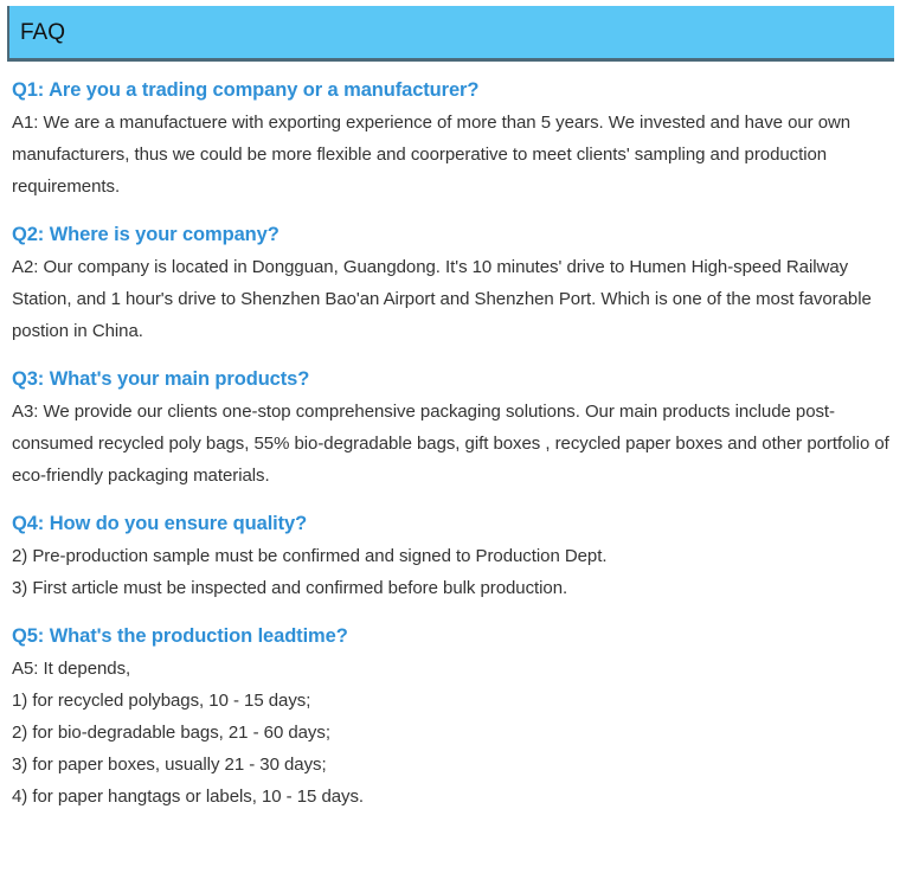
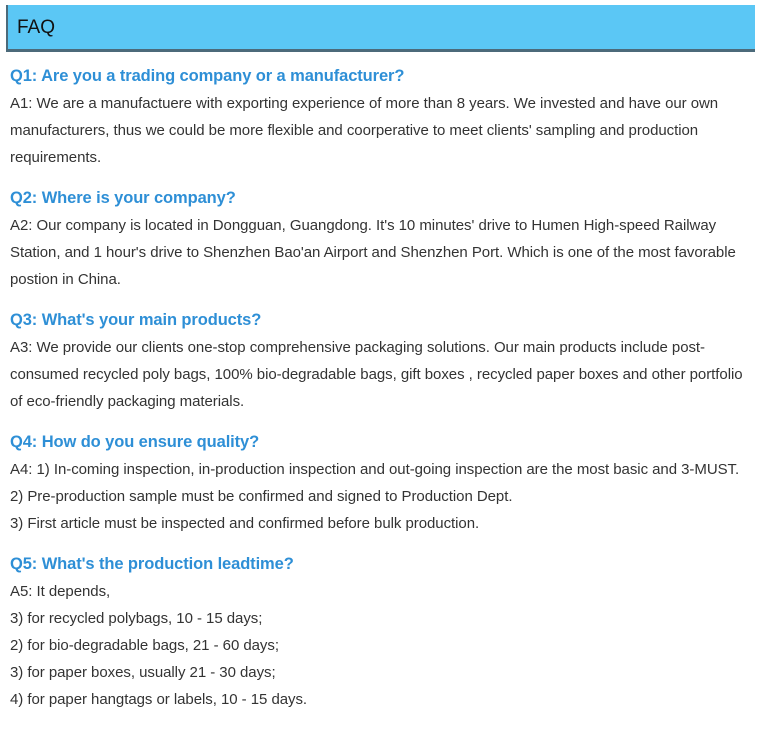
  FAQ
  Q1: Are you a trading company or a manufacturer?
- A1: We are a manufactuere with exporting experience of more than 5 years. We invested and have our own manufacturers, thus we could be more flexible and coorperative to meet clients' sampling and production requirements.
+ A1: We are a manufactuere with exporting experience of more than 8 years. We invested and have our own manufacturers, thus we could be more flexible and coorperative to meet clients' sampling and production requirements.
  Q2: Where is your company?
  A2: Our company is located in Dongguan, Guangdong. It's 10 minutes' drive to Humen High-speed Railway Station, and 1 hour's drive to Shenzhen Bao'an Airport and Shenzhen Port. Which is one of the most favorable postion in China.
  Q3: What's your main products?
- A3: We provide our clients one-stop comprehensive packaging solutions. Our main products include post-consumed recycled poly bags, 55% bio-degradable bags, gift boxes , recycled paper boxes and other portfolio of eco-friendly packaging materials.
+ A3: We provide our clients one-stop comprehensive packaging solutions. Our main products include post-consumed recycled poly bags, 100% bio-degradable bags, gift boxes , recycled paper boxes and other portfolio of eco-friendly packaging materials.
  Q4: How do you ensure quality?
+ A4: 1) In-coming inspection, in-production inspection and out-going inspection are the most basic and 3-MUST.
  2) Pre-production sample must be confirmed and signed to Production Dept.
  3) First article must be inspected and confirmed before bulk production.
  Q5: What's the production leadtime?
  A5: It depends,
- 1) for recycled polybags, 10 - 15 days;
+ 3) for recycled polybags, 10 - 15 days;
  2) for bio-degradable bags, 21 - 60 days;
  3) for paper boxes, usually 21 - 30 days;
  4) for paper hangtags or labels, 10 - 15 days.
